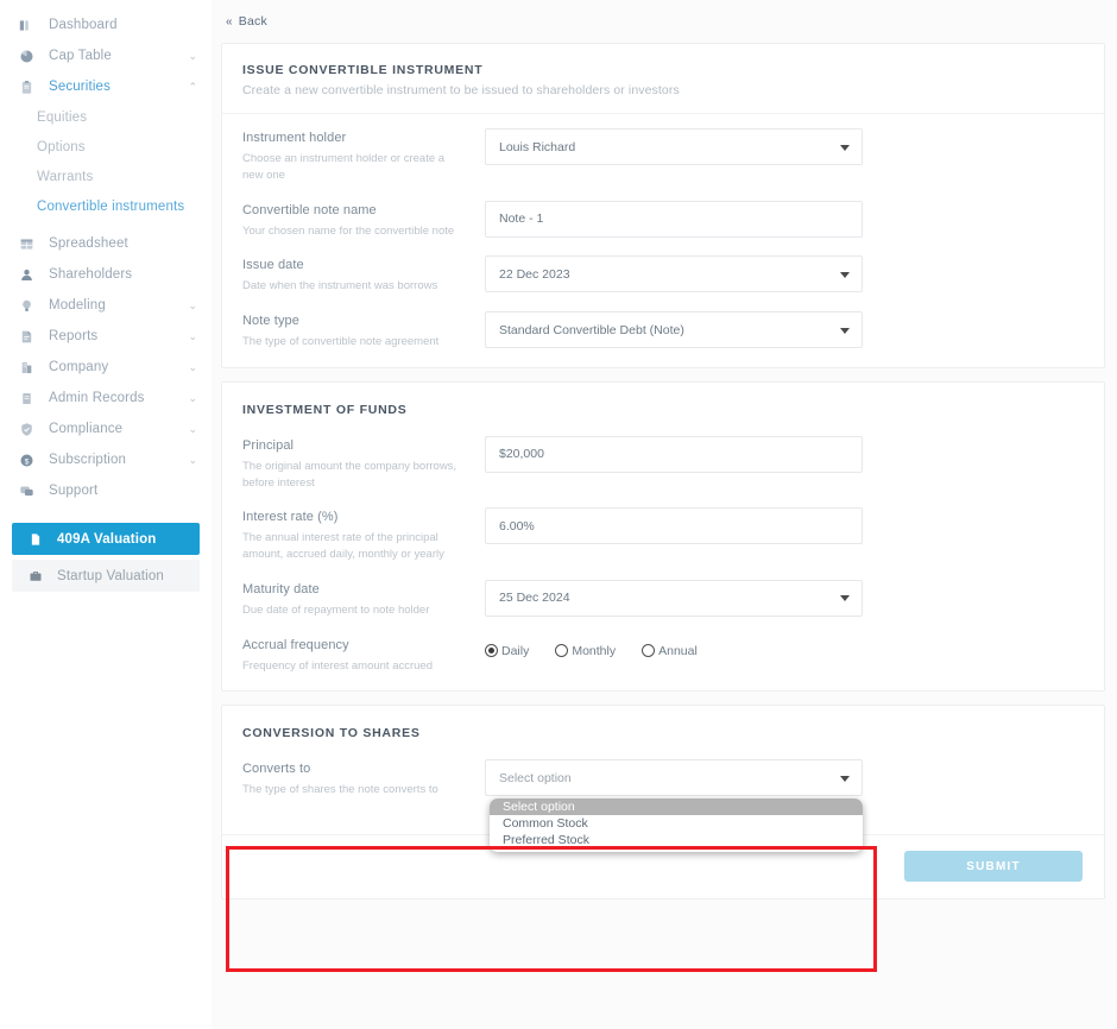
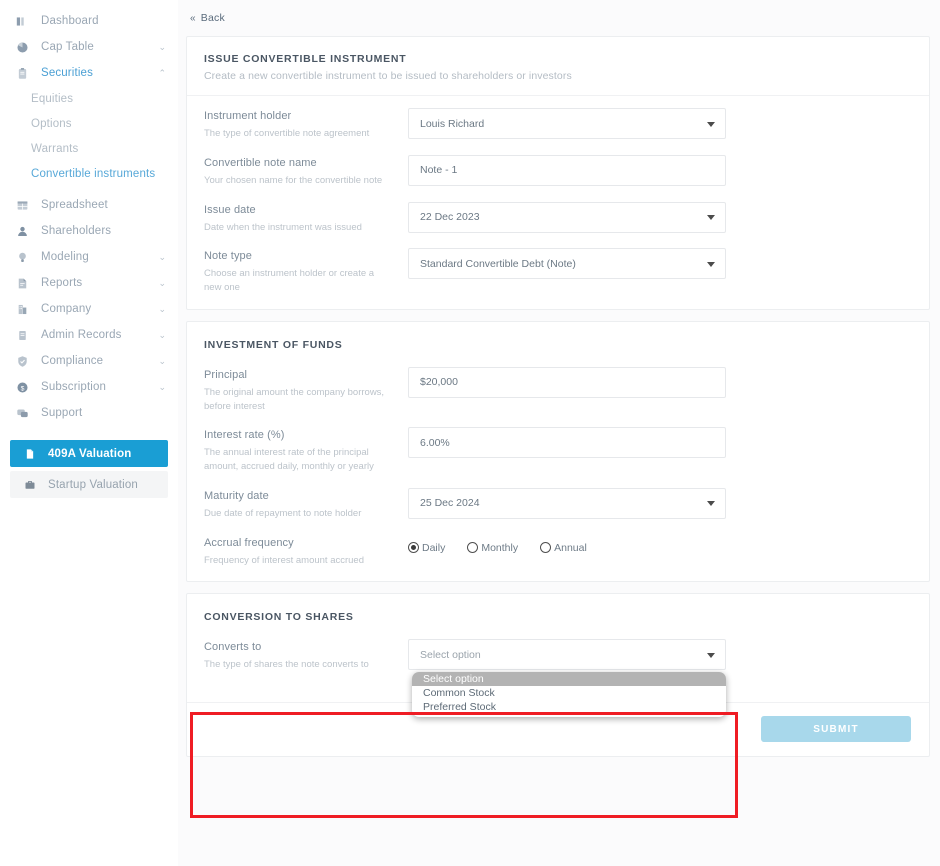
  Dashboard
  Cap Table
  ⌄
  Securities
  ⌃
  Equities
  Options
  Warrants
  Convertible instruments
  Spreadsheet
  Shareholders
  Modeling
  ⌄
  Reports
  ⌄
  Company
  ⌄
  Admin Records
  ⌄
  Compliance
  ⌄
  Subscription
  ⌄
  Support
  409A Valuation
  Startup Valuation
  «
  Back
  ISSUE CONVERTIBLE INSTRUMENT
  Create a new convertible instrument to be issued to shareholders or investors
  Instrument holder
- Choose an instrument holder or create a new one
+ The type of convertible note agreement
  Louis Richard
  Convertible note name
  Your chosen name for the convertible note
  Note - 1
  Issue date
- Date when the instrument was borrows
+ Date when the instrument was issued
  22 Dec 2023
  Note type
- The type of convertible note agreement
+ Choose an instrument holder or create a new one
  Standard Convertible Debt (Note)
  INVESTMENT OF FUNDS
  Principal
  The original amount the company borrows, before interest
  $20,000
  Interest rate (%)
  The annual interest rate of the principal amount, accrued daily, monthly or yearly
  6.00%
  Maturity date
  Due date of repayment to note holder
  25 Dec 2024
  Accrual frequency
  Frequency of interest amount accrued
  Daily
  Monthly
  Annual
  CONVERSION TO SHARES
  Converts to
  The type of shares the note converts to
  Select option
  Select option
  Common Stock
  Preferred Stock
  SUBMIT
